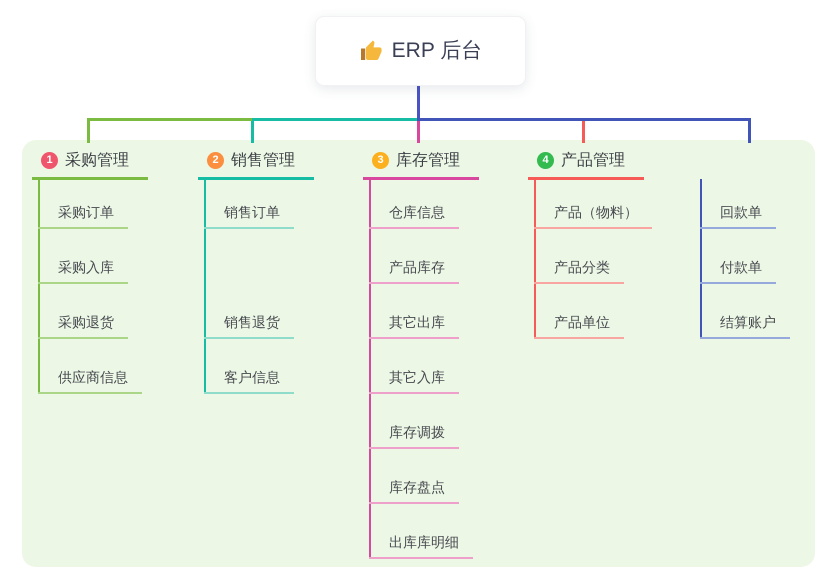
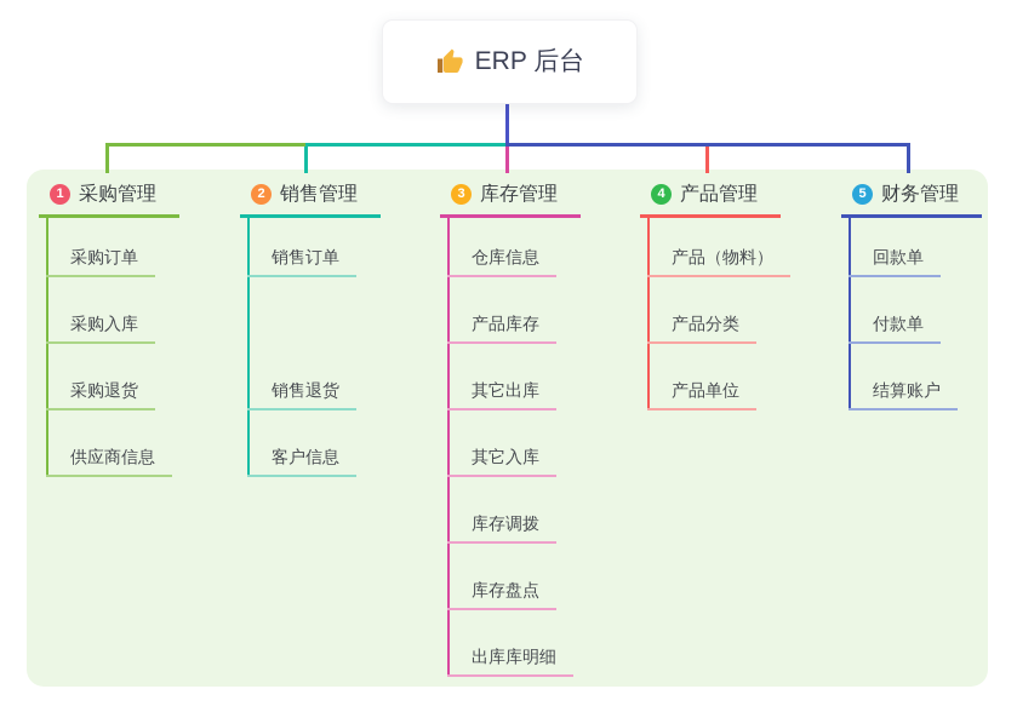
  ERP 后台
  1
  采购管理
  采购订单
  采购入库
  采购退货
  供应商信息
  2
  销售管理
  销售订单
  销售退货
  客户信息
  3
  库存管理
  仓库信息
  产品库存
  其它出库
  其它入库
  库存调拨
  库存盘点
  出库库明细
  4
  产品管理
  产品（物料）
  产品分类
  产品单位
+ 5
+ 财务管理
  回款单
  付款单
  结算账户
